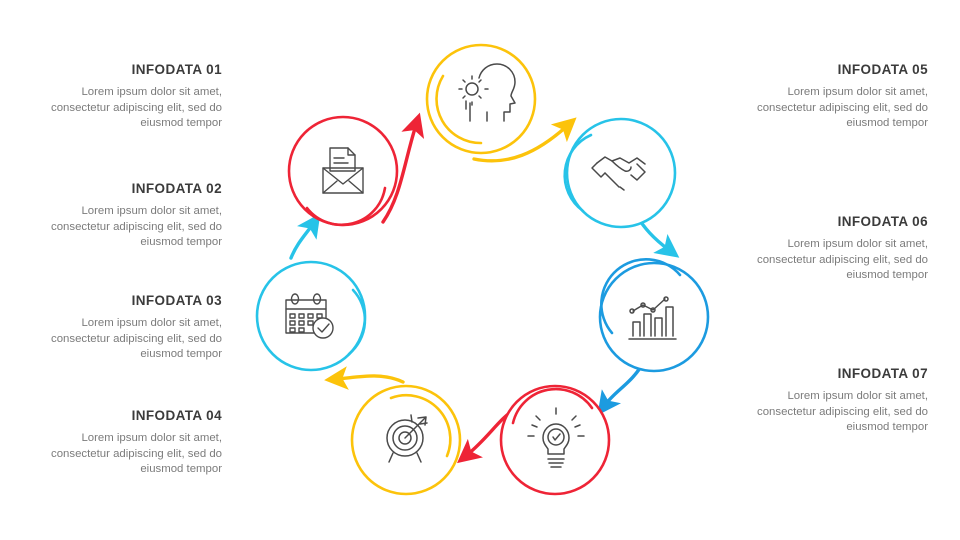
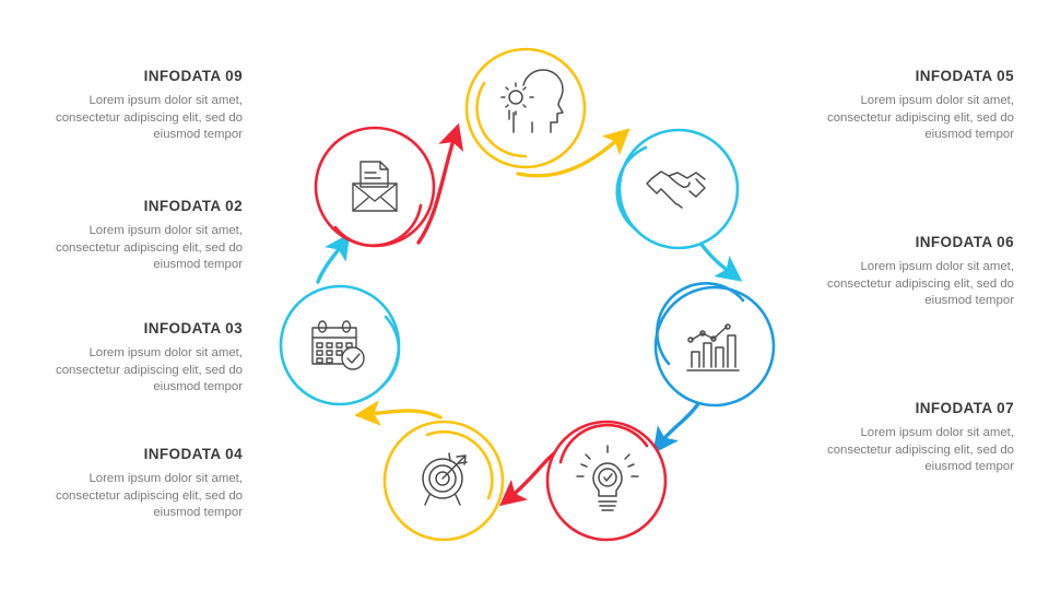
- INFODATA 01
+ INFODATA 09
  Lorem ipsum dolor sit amet, consectetur adipiscing elit, sed do eiusmod tempor
  INFODATA 02
  Lorem ipsum dolor sit amet, consectetur adipiscing elit, sed do eiusmod tempor
  INFODATA 03
  Lorem ipsum dolor sit amet, consectetur adipiscing elit, sed do eiusmod tempor
  INFODATA 04
  Lorem ipsum dolor sit amet, consectetur adipiscing elit, sed do eiusmod tempor
  INFODATA 05
  Lorem ipsum dolor sit amet, consectetur adipiscing elit, sed do eiusmod tempor
  INFODATA 06
  Lorem ipsum dolor sit amet, consectetur adipiscing elit, sed do eiusmod tempor
  INFODATA 07
  Lorem ipsum dolor sit amet, consectetur adipiscing elit, sed do eiusmod tempor
